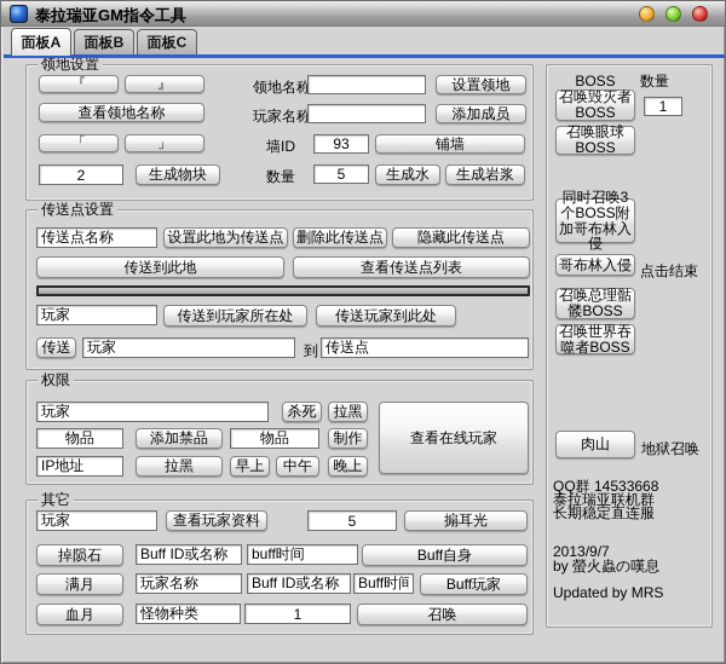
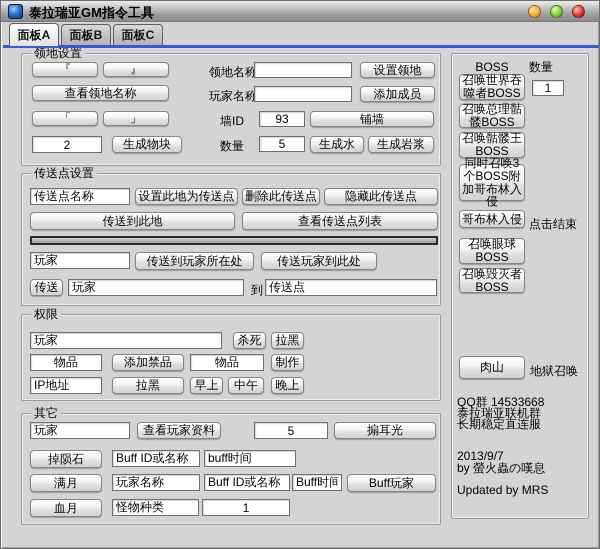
  泰拉瑞亚GM指令工具
  面板A
  面板B
  面板C
  领地设置
  『
  』
  领地名称
  设置领地
  查看领地名称
  玩家名称
  添加成员
  「
  」
  墙ID
  93
  铺墙
  2
  生成物块
  数量
  5
  生成水
  生成岩浆
  传送点设置
  传送点名称
  设置此地为传送点
  删除此传送点
  隐藏此传送点
  传送到此地
  查看传送点列表
  玩家
  传送到玩家所在处
  传送玩家到此处
  传送
  玩家
  到
  传送点
  权限
  玩家
  杀死
  拉黑
- 查看在线玩家
  物品
  添加禁品
  物品
  制作
  IP地址
  拉黑
  早上
  中午
  晚上
  其它
  玩家
  查看玩家资料
  5
  搧耳光
  掉陨石
  Buff ID或名称
  buff时间
- Buff自身
  满月
  玩家名称
  Buff ID或名称
  Buff时间
  Buff玩家
  血月
  怪物种类
  1
- 召唤
  BOSS
  数量
- 召唤毁灭者BOSS
+ 召唤世界吞噬者BOSS
  1
- 召唤眼球BOSS
+ 召唤总理骷髅BOSS
+ 召唤骷髅王BOSS
  同时召唤3个BOSS附加哥布林入侵
  哥布林入侵
  点击结束
- 召唤总理骷髅BOSS
+ 召唤眼球BOSS
- 召唤世界吞噬者BOSS
+ 召唤毁灭者BOSS
  肉山
  地狱召唤
  QQ群 14533668
  泰拉瑞亚联机群
  长期稳定直连服
  2013/9/7
  by 螢火蟲の嘆息
  Updated by MRS
